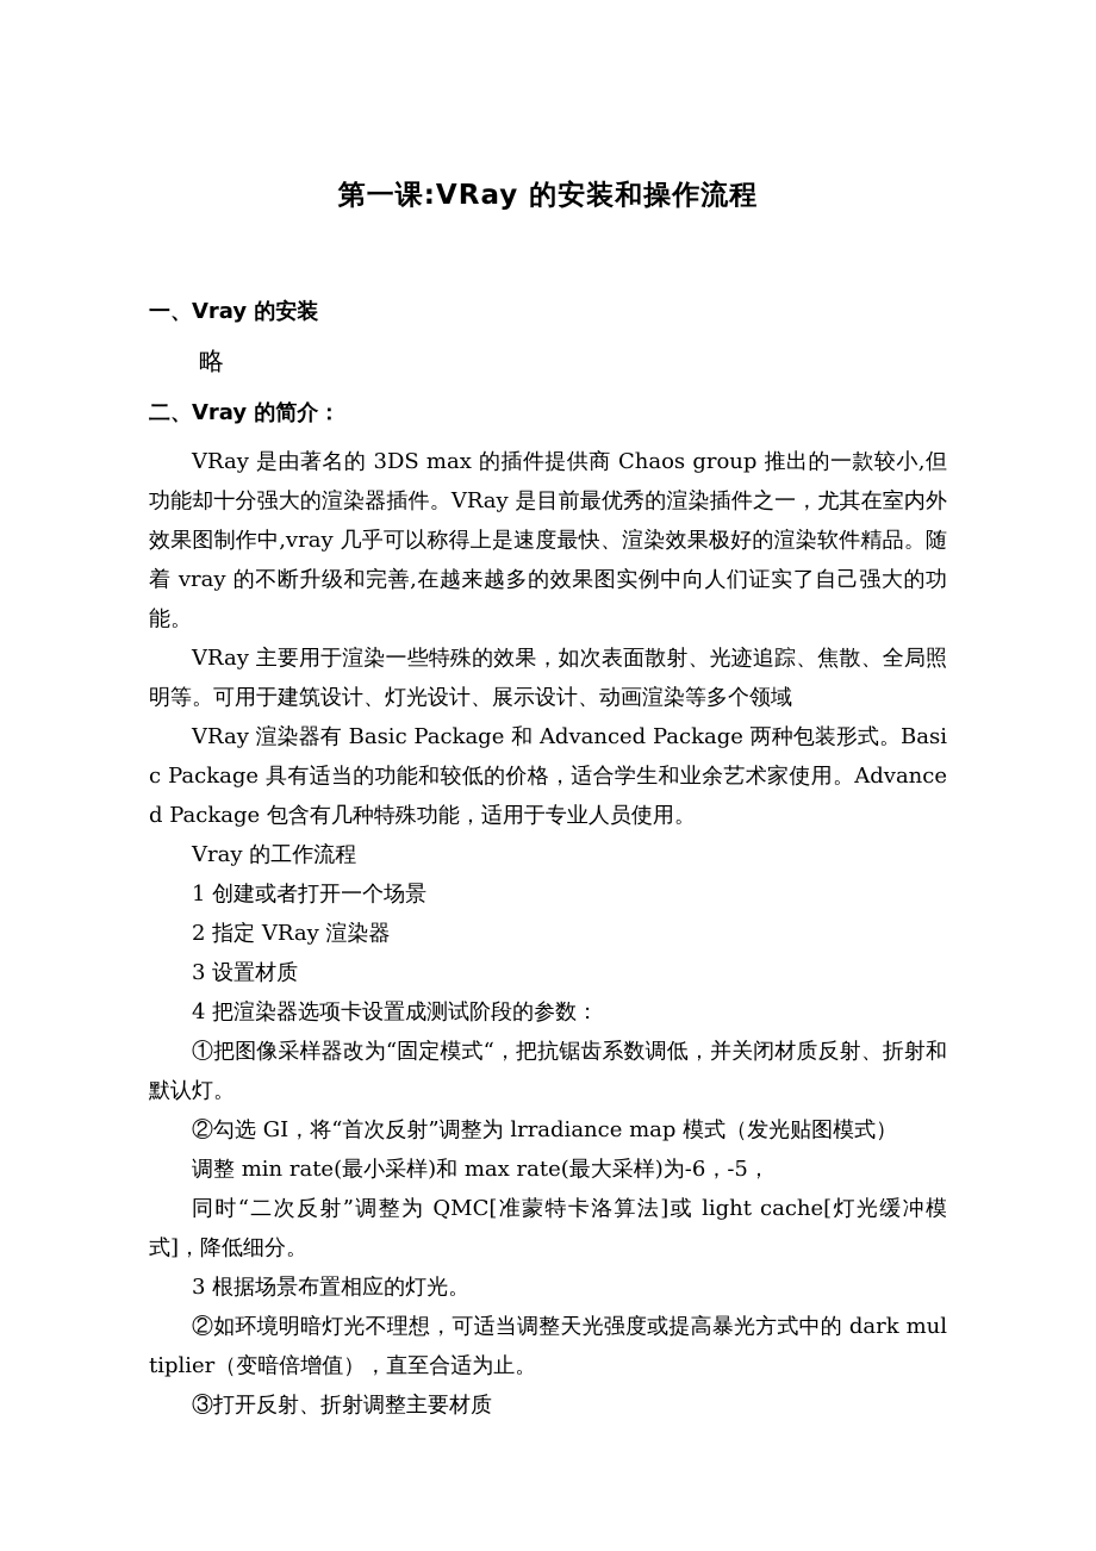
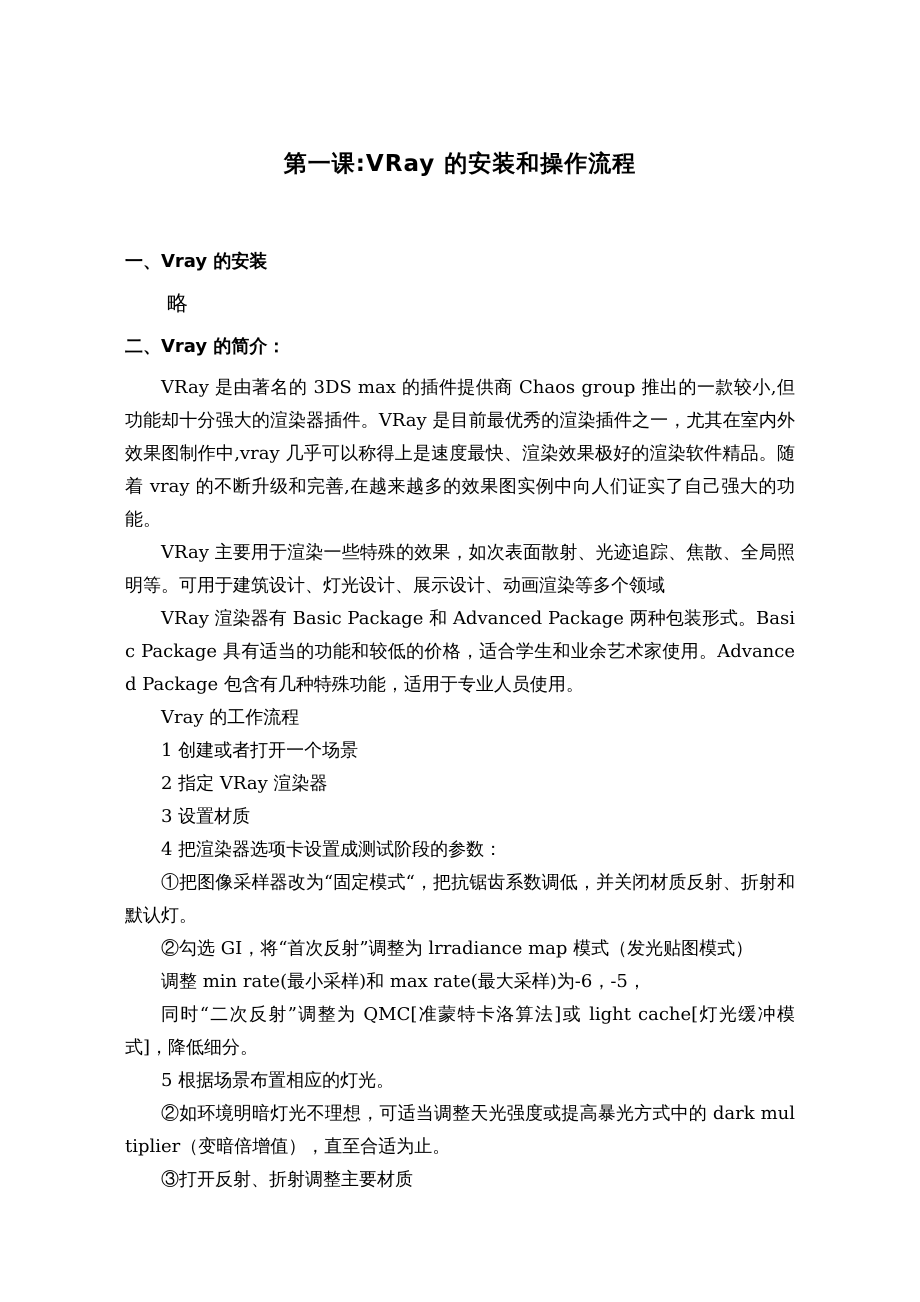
  第一课:VRay 的安装和操作流程
  一、Vray 的安装
  略
  二、Vray 的简介：
  VRay 是由著名的 3DS max 的插件提供商 Chaos group 推出的一款较小,但功能却十分强大的渲染器插件。VRay 是目前最优秀的渲染插件之一，尤其在室内外效果图制作中,vray 几乎可以称得上是速度最快、渲染效果极好的渲染软件精品。随着 vray 的不断升级和完善,在越来越多的效果图实例中向人们证实了自己强大的功能。
  VRay 主要用于渲染一些特殊的效果，如次表面散射、光迹追踪、焦散、全局照明等。可用于建筑设计、灯光设计、展示设计、动画渲染等多个领域
  VRay 渲染器有 Basic Package 和 Advanced Package 两种包装形式。Basic Package 具有适当的功能和较低的价格，适合学生和业余艺术家使用。Advanced Package 包含有几种特殊功能，适用于专业人员使用。
  Vray 的工作流程
  1 创建或者打开一个场景
  2 指定 VRay 渲染器
  3 设置材质
  4 把渲染器选项卡设置成测试阶段的参数：
  ①把图像采样器改为“固定模式“，把抗锯齿系数调低，并关闭材质反射、折射和默认灯。
  ②勾选 GI，将“首次反射”调整为 lrradiance map 模式（发光贴图模式）
  调整 min rate(最小采样)和 max rate(最大采样)为-6，-5，
  同时“二次反射”调整为 QMC[准蒙特卡洛算法]或 light cache[灯光缓冲模式]，降低细分。
- 3 根据场景布置相应的灯光。
+ 5 根据场景布置相应的灯光。
  ②如环境明暗灯光不理想，可适当调整天光强度或提高暴光方式中的 dark multiplier（变暗倍增值），直至合适为止。
  ③打开反射、折射调整主要材质
